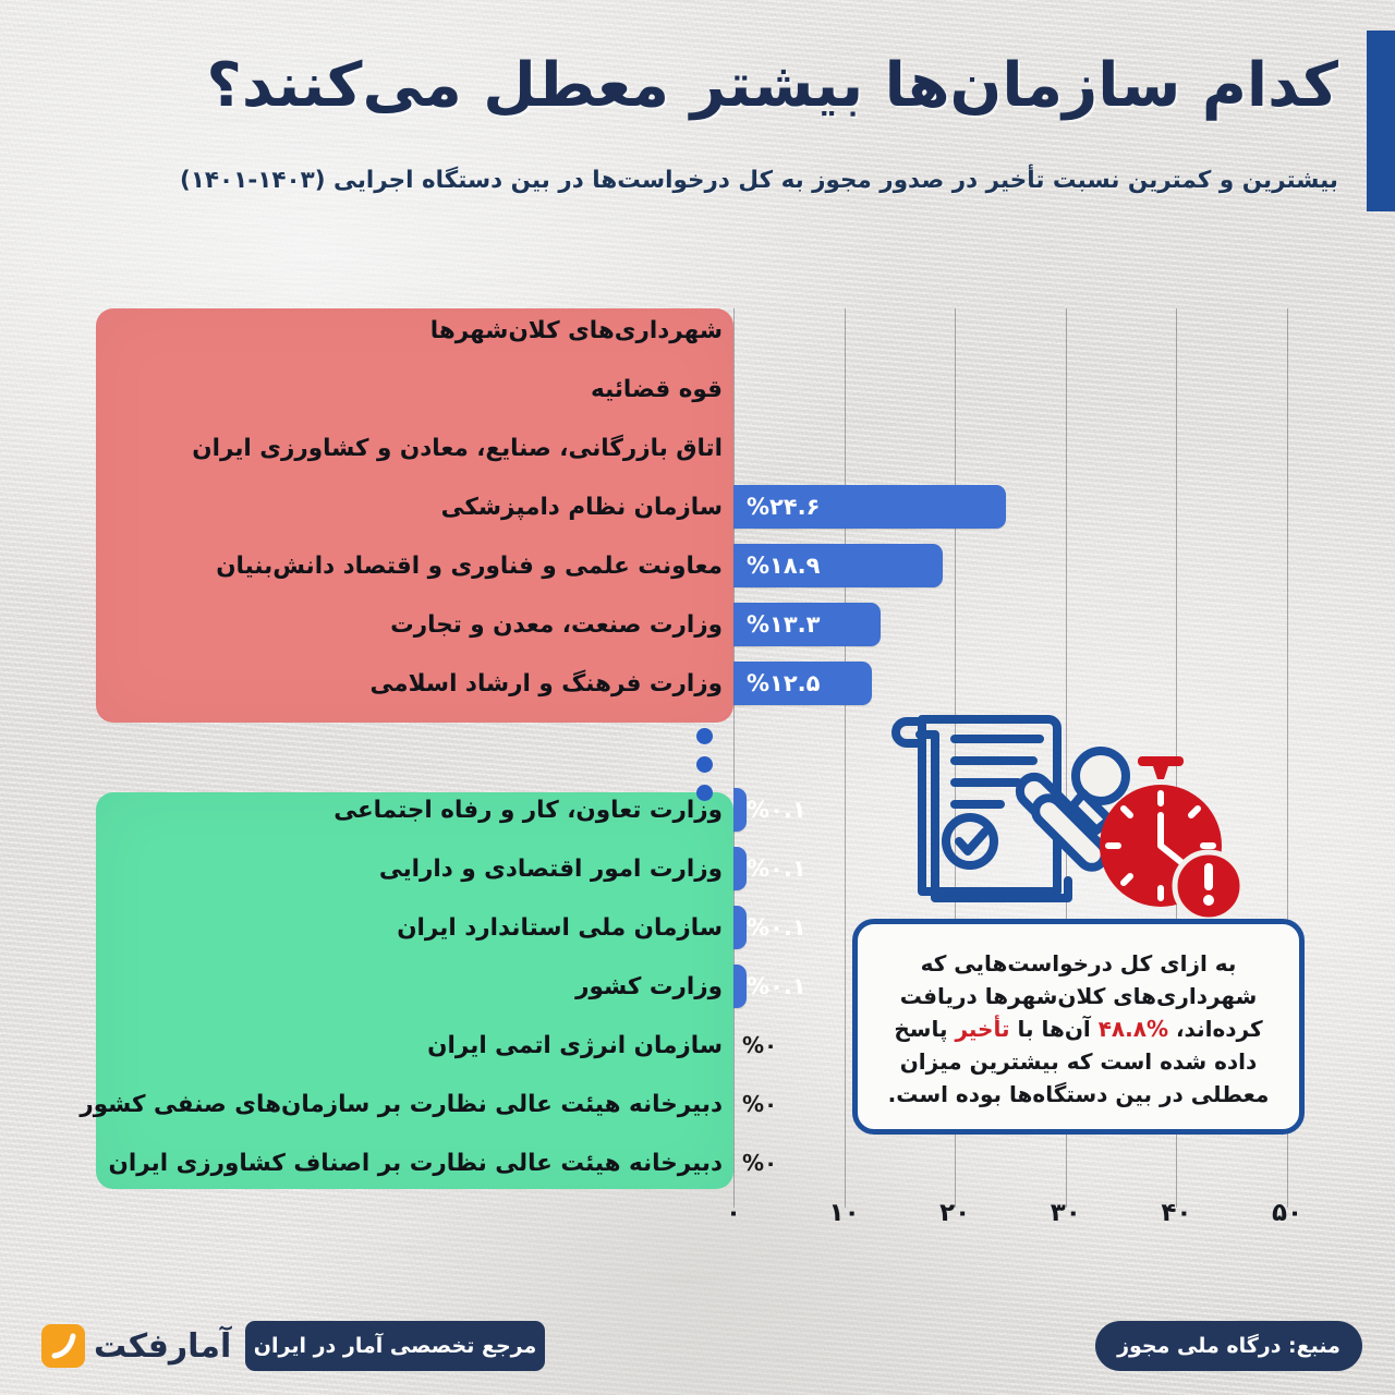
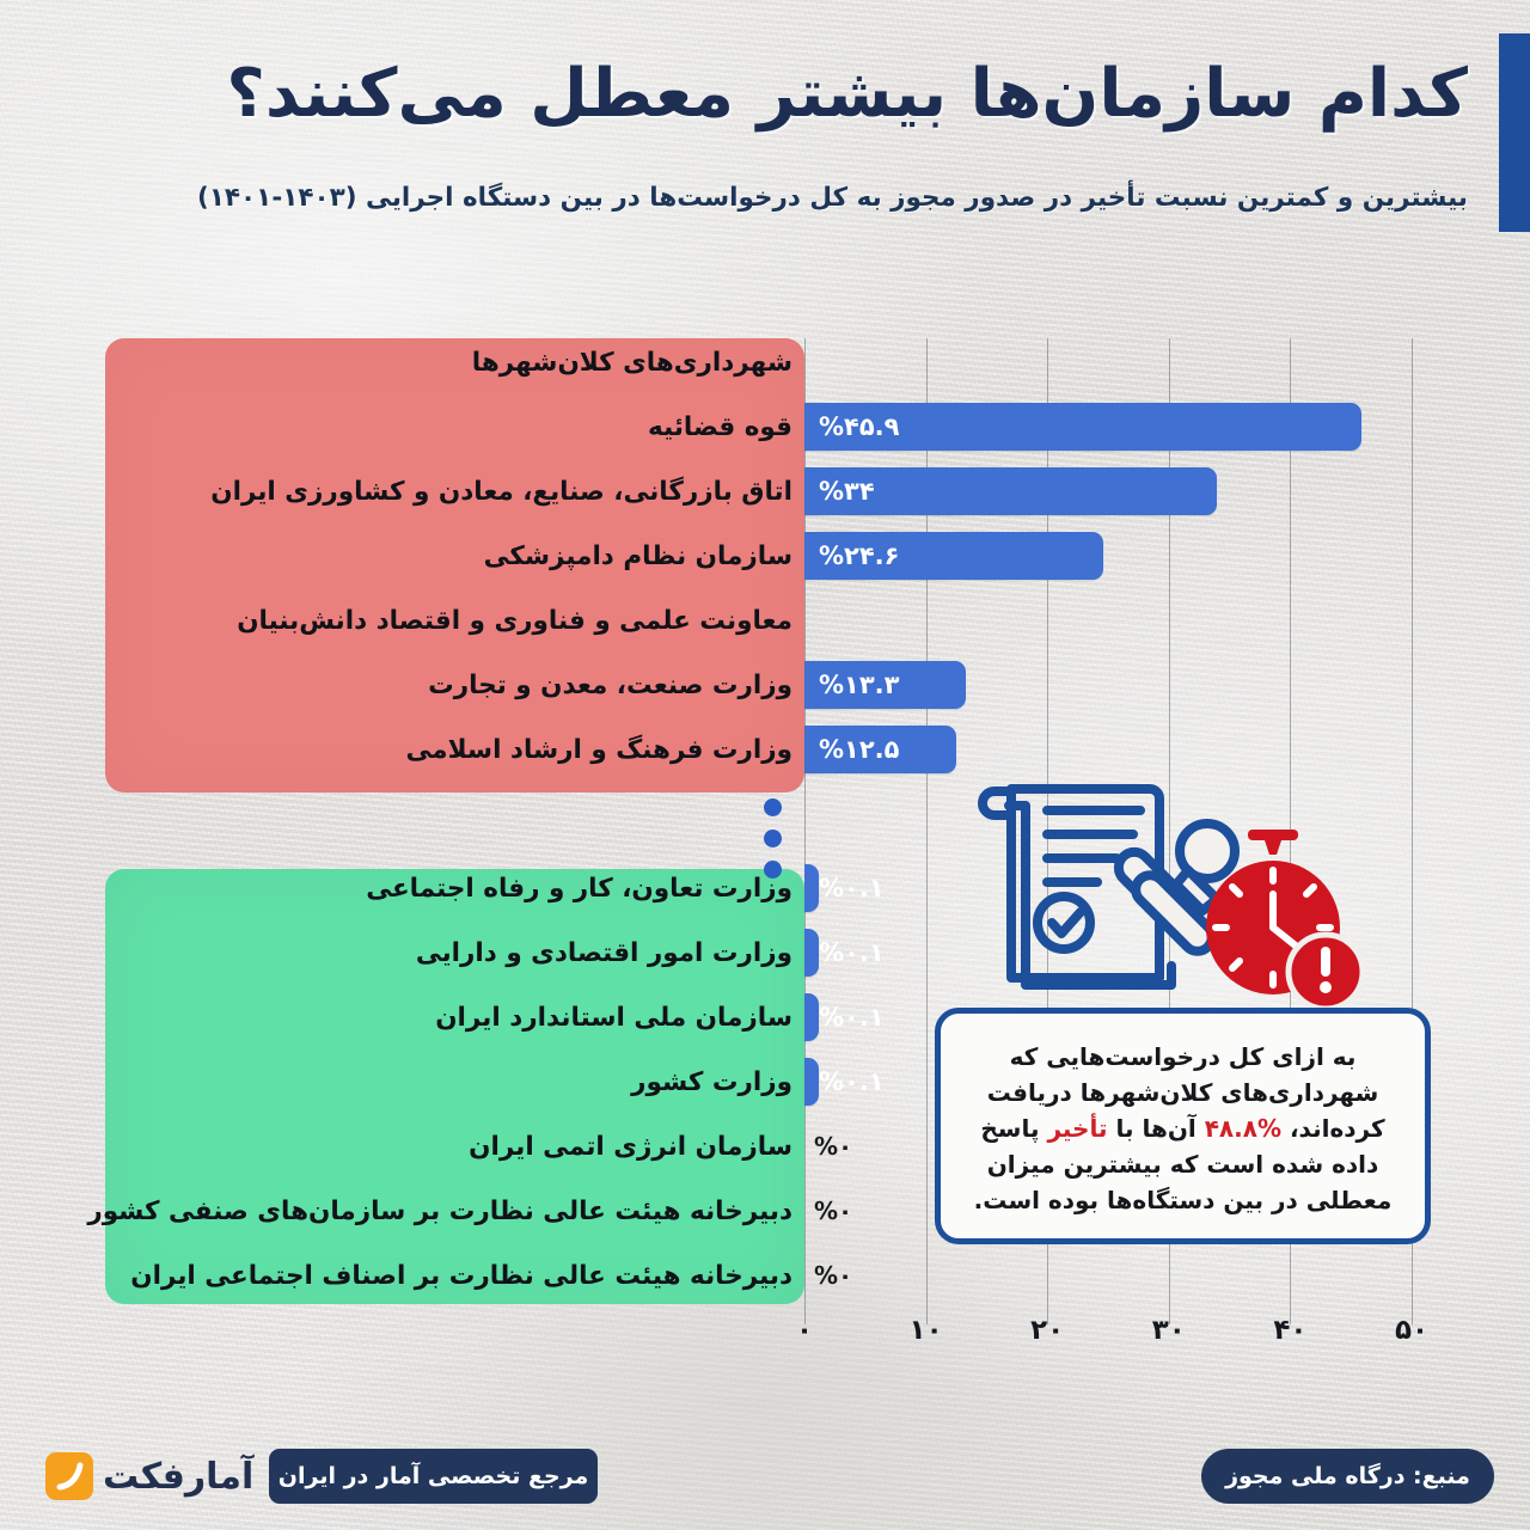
  کدام سازمانها بیشتر معطل می‌کنند؟
  بیشترین و کمترین نسبت تأخیر در صدور مجوز به کل درخواست‌ها در بین دستگاه اجرایی (۱۴۰۳-۱۴۰۱)
+ %۴۵.۹
+ %۳۴
  %۲۴.۶
- %۱۸.۹
  %۱۳.۳
  %۱۲.۵
  %۰.۱
  %۰.۱
  %۰.۱
  %۰.۱
  %۰
  %۰
  %۰
  به ازای کل درخواستهایی که شهرداری‌های کلان‌شهرها دریافت کرده‌اند، %۴۸.۸ آن‌ها با تأخیر پاسخ داده شده است که بیشترین میزان معطلی در بین دستگاه‌ها بوده است.
  آمارفکت
  مرجع تخصصی آمار در ایران
  منبع: درگاه ملی مجوز
  شهرداری‌های کلان‌شهرها
  قوه قضائیه
  اتاق بازرگانی، صنایع، معادن و کشاورزی ایران
  سازمان نظام دامپزشکی
  معاونت علمی و فناوری و اقتصاد دانش‌بنیان
  وزارت صنعت، معدن و تجارت
  وزارت فرهنگ و ارشاد اسلامی
  وزارت تعاون، کار و رفاه اجتماعی
  وزارت امور اقتصادی و دارایی
  سازمان ملی استاندارد ایران
  وزارت کشور
  سازمان انرژی اتمی ایران
  دبیرخانه هیئت عالی نظارت بر سازمان‌های صنفی کشور
- دبیرخانه هیئت عالی نظارت بر اصناف کشاورزی ایران
+ دبیرخانه هیئت عالی نظارت بر اصناف اجتماعی ایران
  ۰
  ۱۰
  ۲۰
  ۳۰
  ۴۰
  ۵۰
